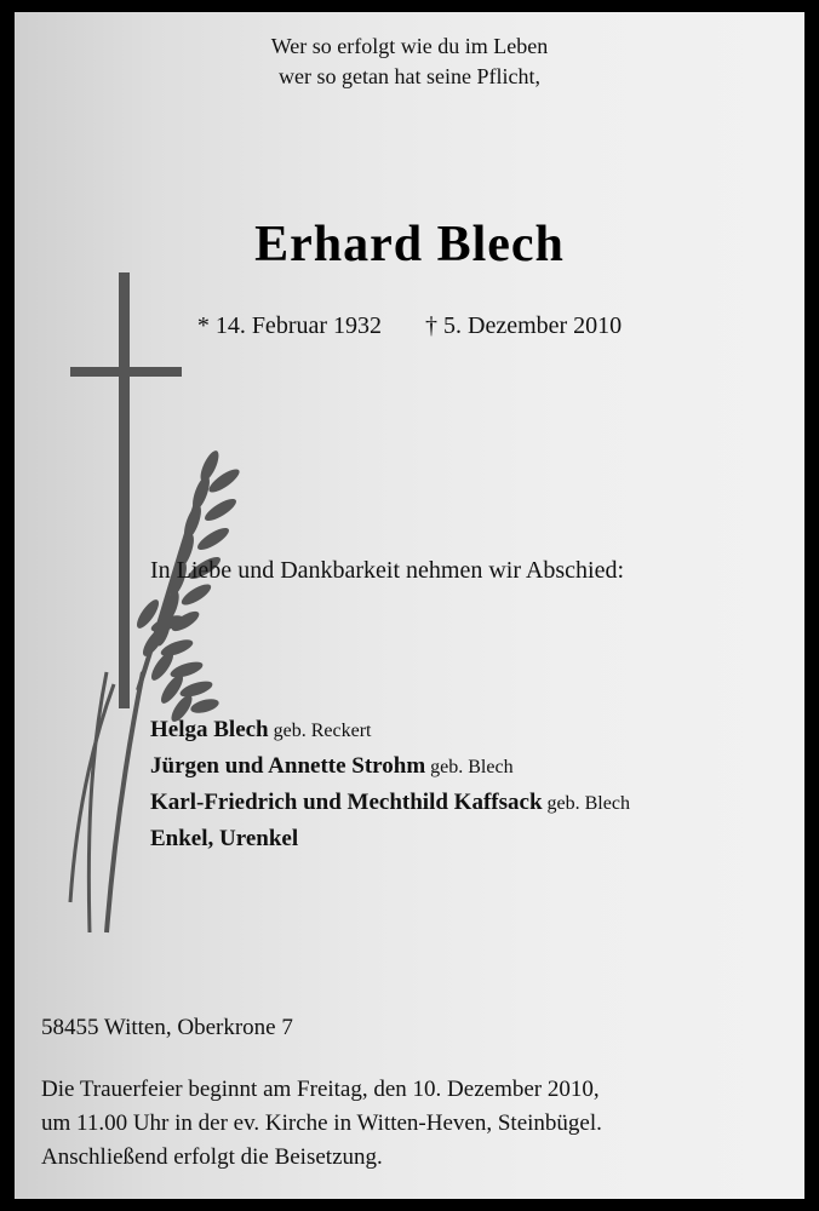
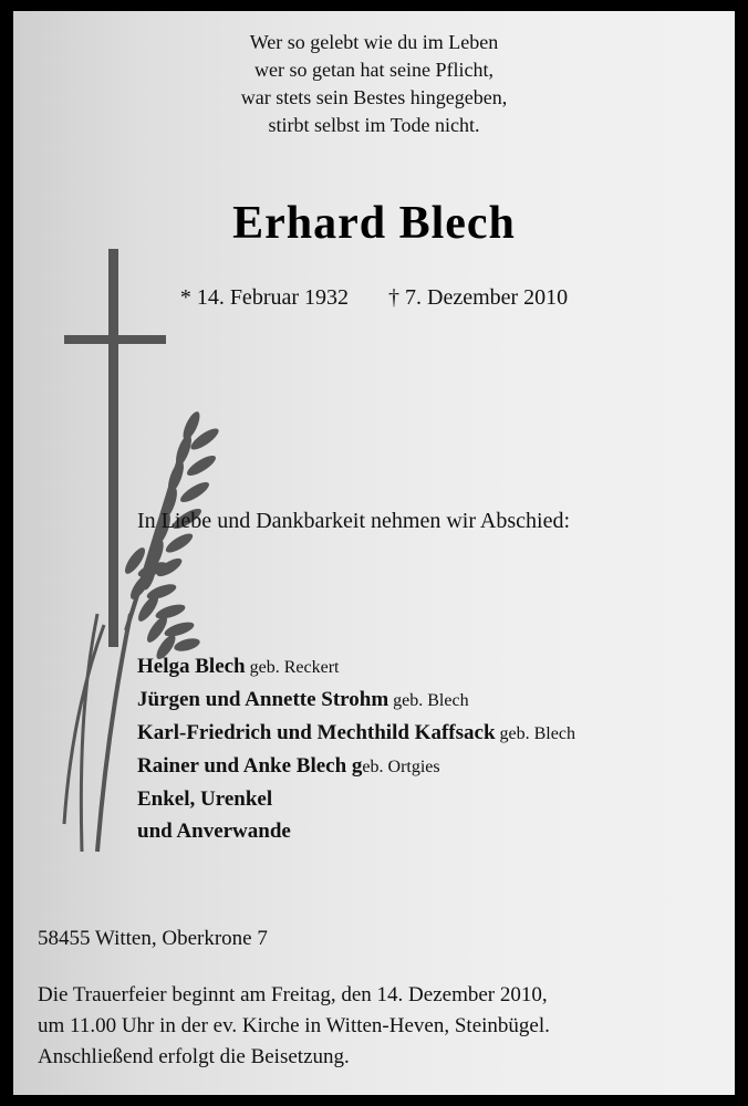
- Wer so erfolgt wie du im Leben
+ Wer so gelebt wie du im Leben
  wer so getan hat seine Pflicht,
+ war stets sein Bestes hingegeben,
+ stirbt selbst im Tode nicht.
  Erhard Blech
- * 14. Februar 1932 † 5. Dezember 2010
+ * 14. Februar 1932 † 7. Dezember 2010
  In Liebe und Dankbarkeit nehmen wir Abschied:
  Helga Blech geb. Reckert
  Jürgen und Annette Strohm geb. Blech
  Karl-Friedrich und Mechthild Kaffsack geb. Blech
+ Rainer und Anke Blech geb. Ortgies
  Enkel, Urenkel
+ und Anverwande
  58455 Witten, Oberkrone 7
- Die Trauerfeier beginnt am Freitag, den 10. Dezember 2010,
+ Die Trauerfeier beginnt am Freitag, den 14. Dezember 2010,
  um 11.00 Uhr in der ev. Kirche in Witten-Heven, Steinbügel.
  Anschließend erfolgt die Beisetzung.
